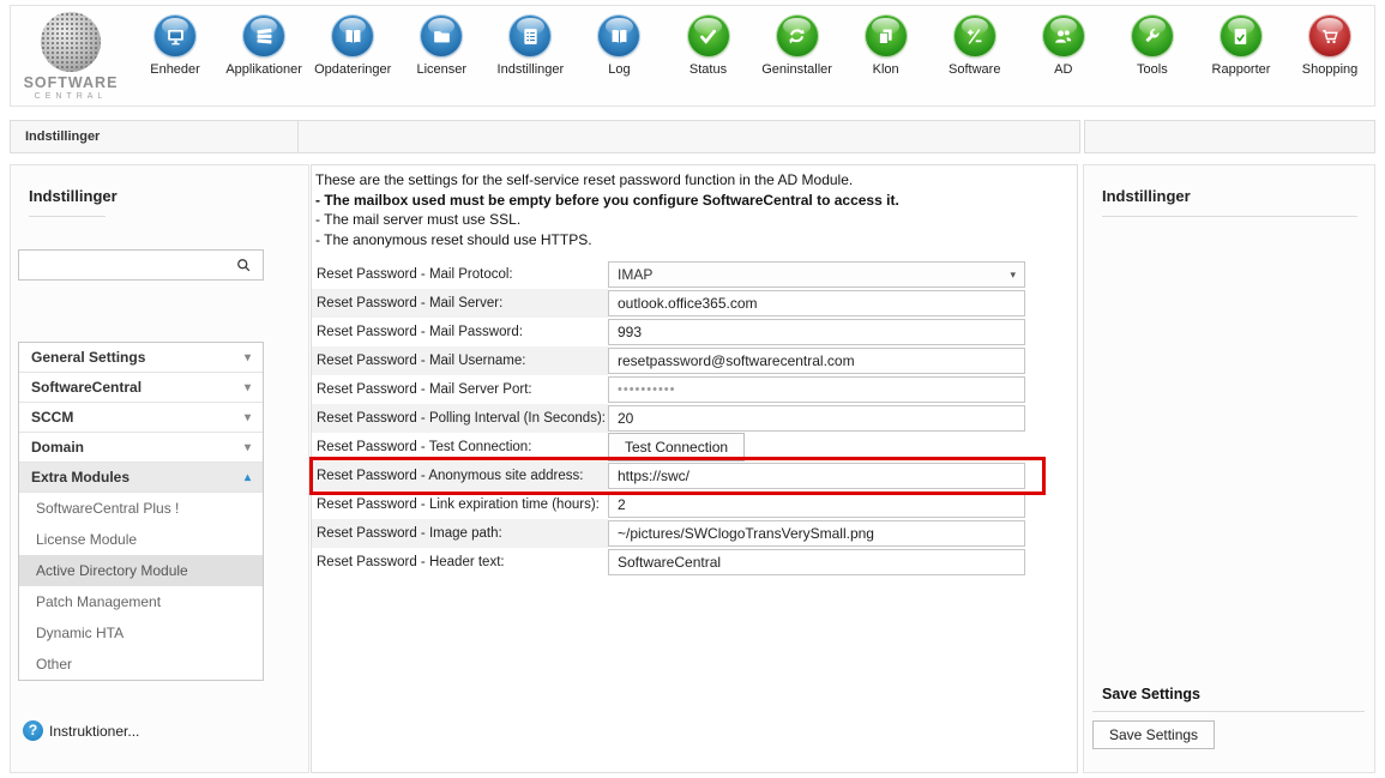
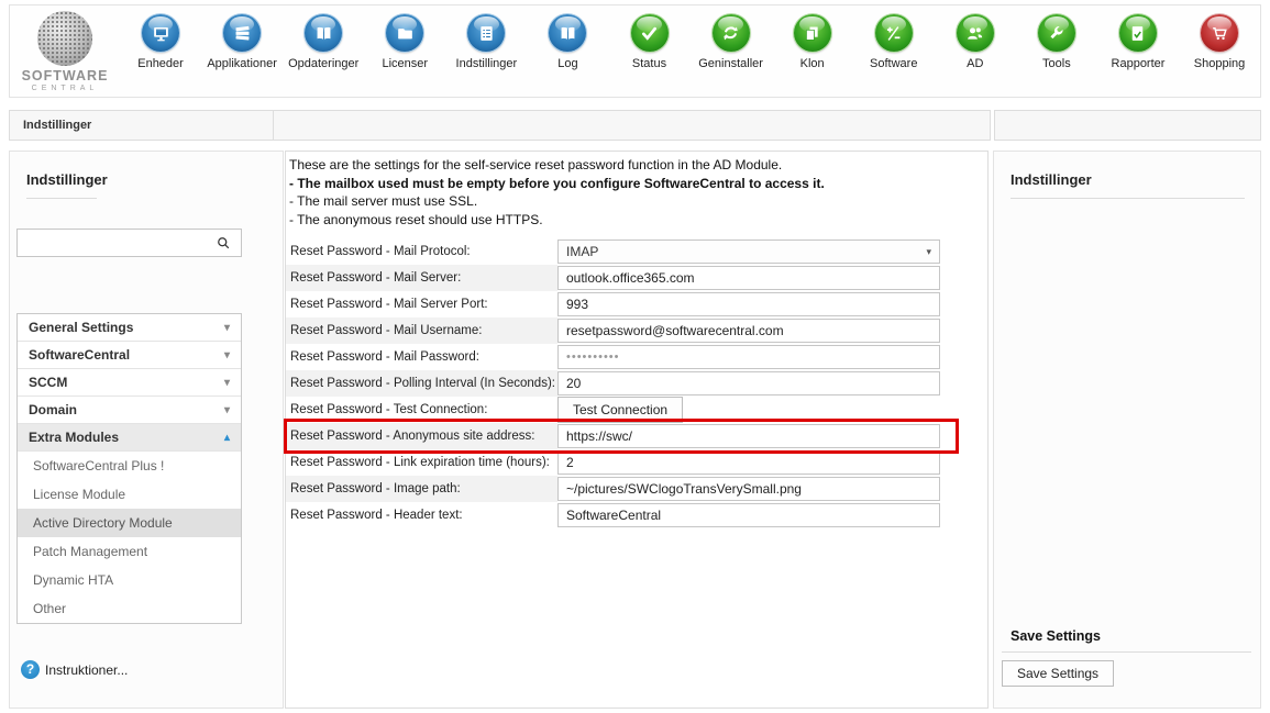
  SOFTWARE
  Enheder
  Applikationer
  Opdateringer
  Licenser
  Indstillinger
  Log
  Status
  Geninstaller
  Klon
  Software
  AD
  Tools
  Rapporter
  Shopping
  Indstillinger
  Indstillinger
  General Settings
  ▾
  SoftwareCentral
  ▾
  SCCM
  ▾
  Domain
  ▾
  Extra Modules
  ▴
  SoftwareCentral Plus !
  License Module
  Active Directory Module
  Patch Management
  Dynamic HTA
  Other
  ?
  Instruktioner...
  These are the settings for the self-service reset password function in the AD Module.
  - The mailbox used must be empty before you configure SoftwareCentral to access it.
  - The mail server must use SSL.
  - The anonymous reset should use HTTPS.
  Reset Password - Mail Protocol:
  IMAP
  ▾
  Reset Password - Mail Server:
  outlook.office365.com
- Reset Password - Mail Password:
+ Reset Password - Mail Server Port:
  993
  Reset Password - Mail Username:
  resetpassword@softwarecentral.com
- Reset Password - Mail Server Port:
+ Reset Password - Mail Password:
  ••••••••••
  Reset Password - Polling Interval (In Seconds):
  20
  Reset Password - Test Connection:
  Test Connection
  Reset Password - Anonymous site address:
  https://swc/
  Reset Password - Link expiration time (hours):
  2
  Reset Password - Image path:
  ~/pictures/SWClogoTransVerySmall.png
  Reset Password - Header text:
  SoftwareCentral
  Indstillinger
  Save Settings
  Save Settings
